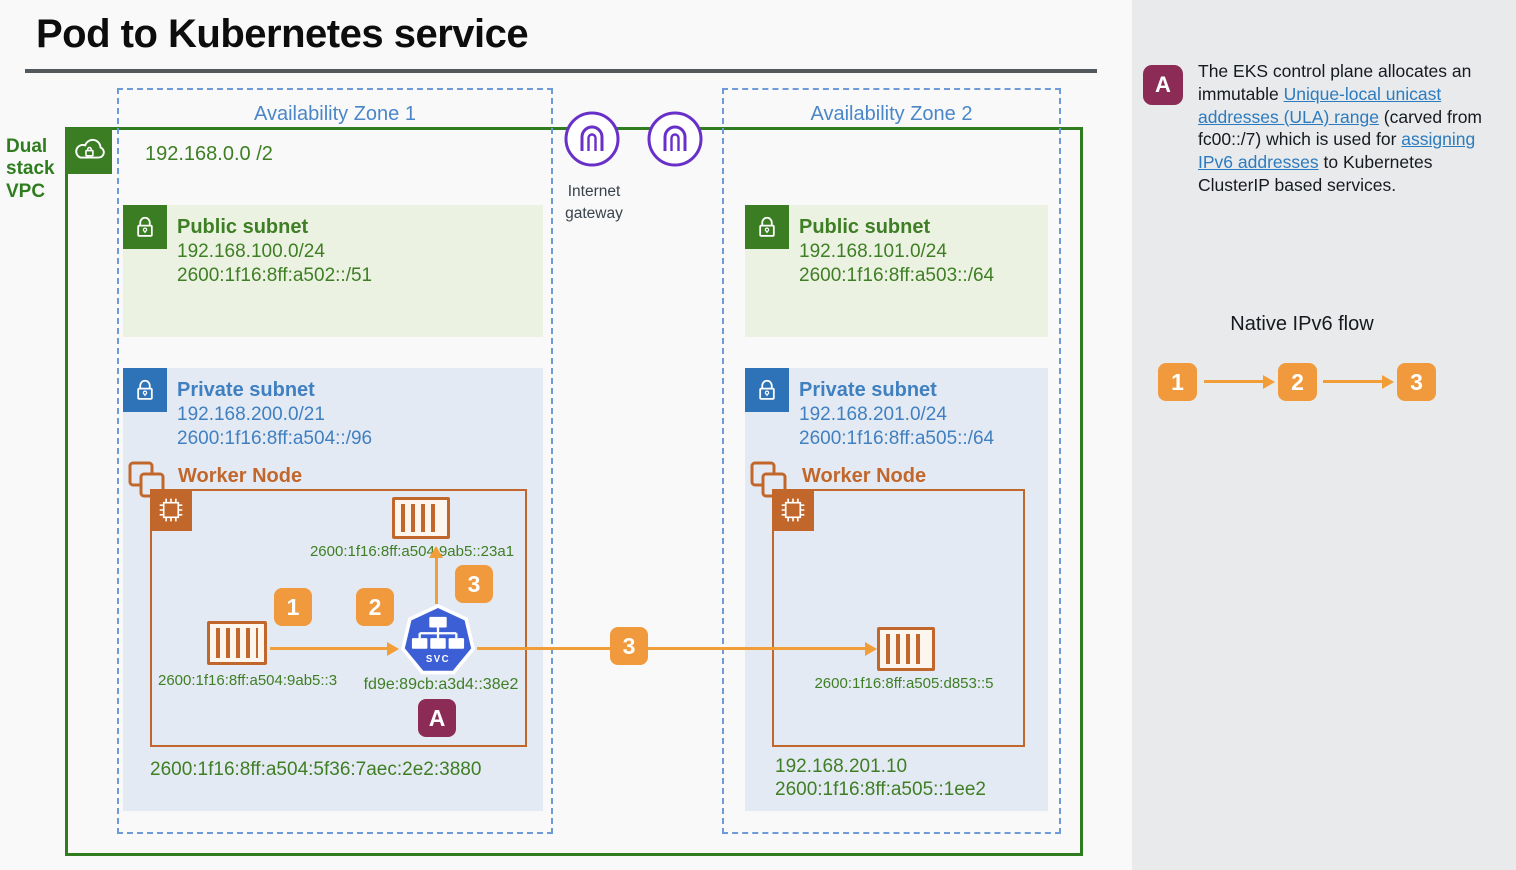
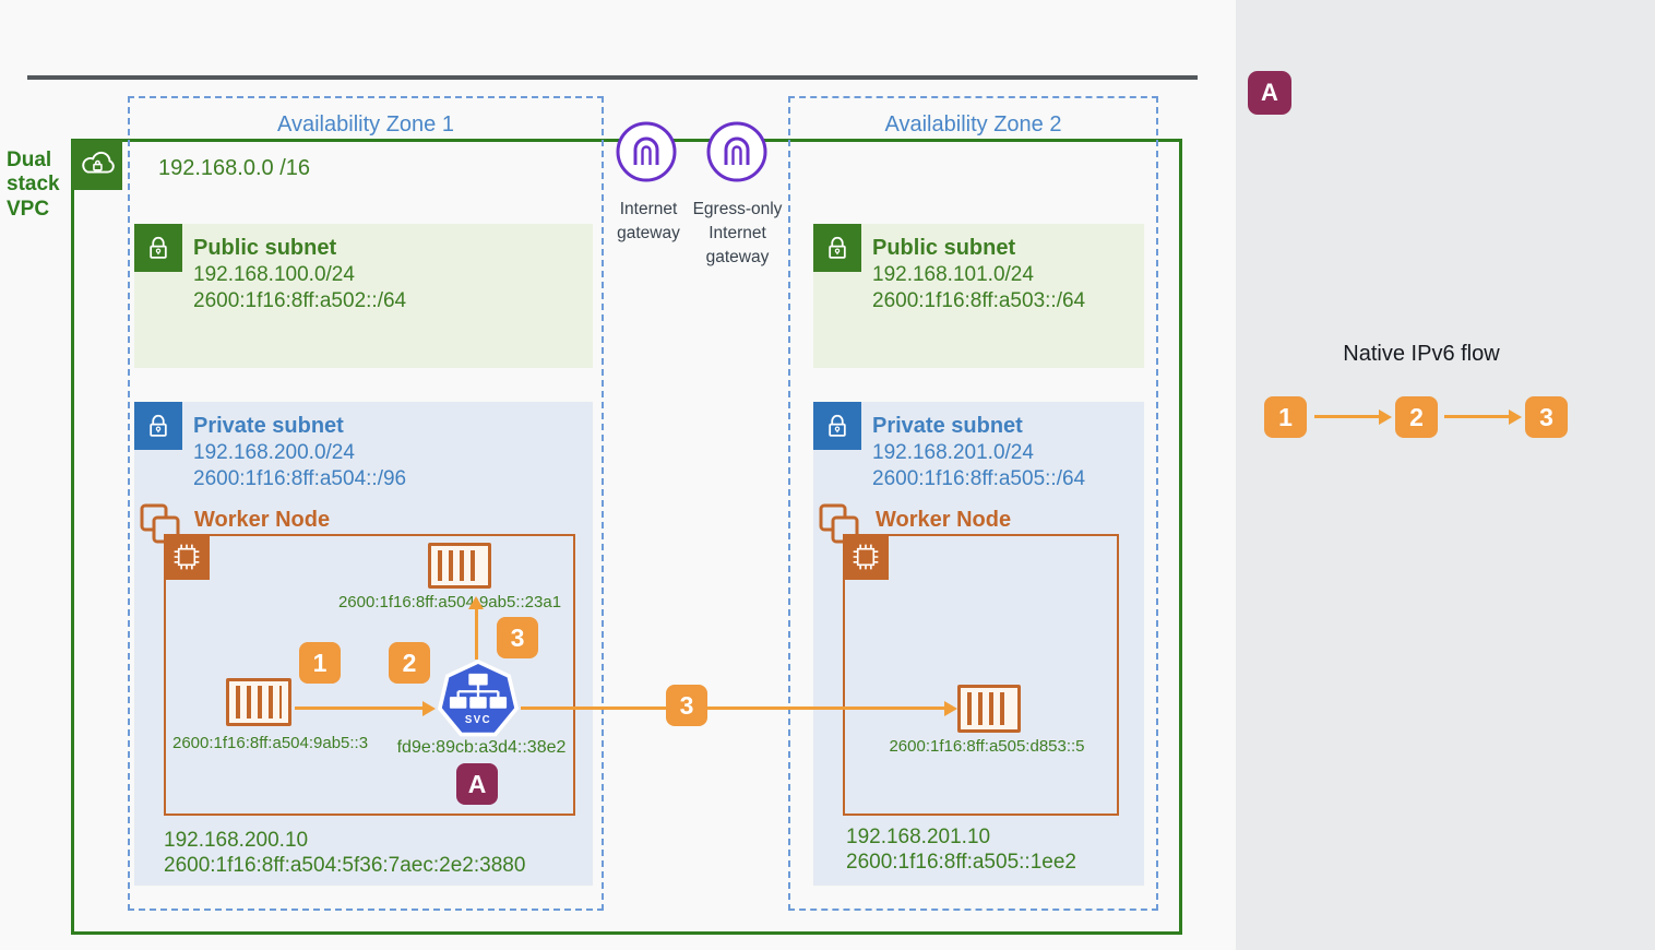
- Pod to Kubernetes service
  Dual stack VPC
  Availability Zone 1
  Availability Zone 2
- 192.168.0.0 /2
+ 192.168.0.0 /16
  Public subnet
  192.168.100.0/24
- 2600:1f16:8ff:a502::/51
+ 2600:1f16:8ff:a502::/64
  Public subnet
  192.168.101.0/24
  2600:1f16:8ff:a503::/64
  Private subnet
- 192.168.200.0/21
+ 192.168.200.0/24
  2600:1f16:8ff:a504::/96
  Worker Node
  2600:1f16:8ff:a509ab5::23a1
  3
  2600:1f16:8ff:a504:9ab5::3
  1
  2
  SVC
  fd9e:89cb:a3d4::38e2
  A
  Private subnet
  192.168.201.0/24
  2600:1f16:8ff:a505::/64
  Worker Node
  2600:1f16:8ff:a505:d853::5
  3
+ 192.168.200.10
  2600:1f16:8ff:a504:5f36:7aec:2e2:3880
  192.168.201.10
  2600:1f16:8ff:a505::1ee2
  Internet gateway
+ Egress-only Internet gateway
  A
- The EKS control plane allocates an immutable Unique-local unicast addresses (ULA) range (carved from fc00::/7) which is used for assigning IPv6 addresses to Kubernetes ClusterIP based services.
  Native IPv6 flow
  1
  2
  3
